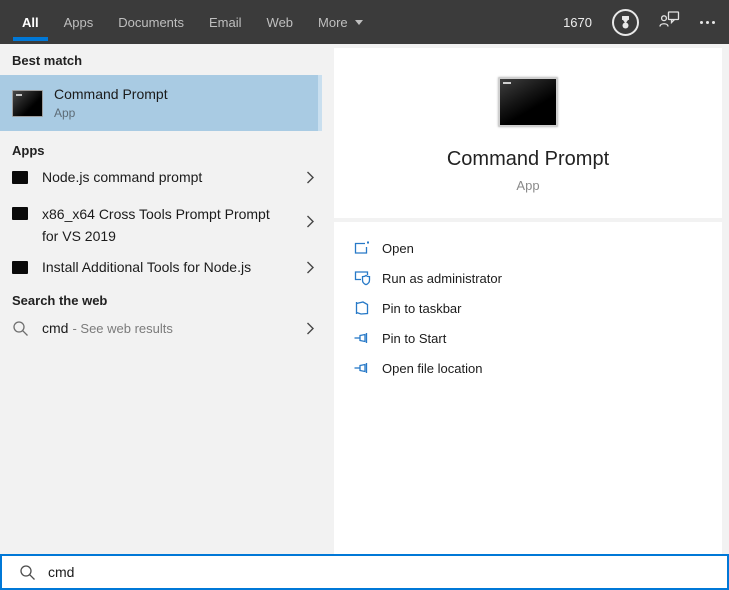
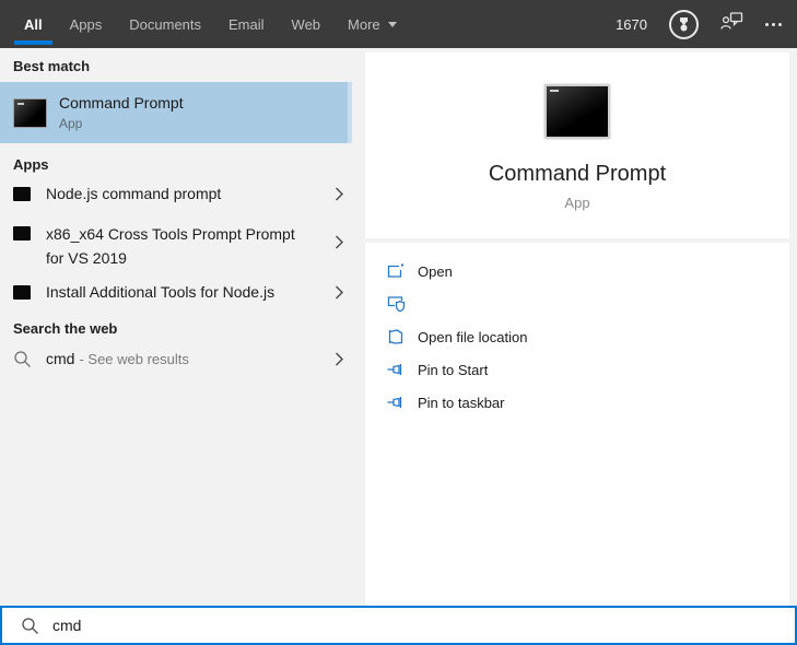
  All
  Apps
  Documents
  Email
  Web
  More
  1670
  Best match
  Command Prompt
  App
  Apps
  Node.js command prompt
  x86_x64 Cross Tools Prompt Prompt for VS 2019
  Install Additional Tools for Node.js
  Search the web
  cmd
  - See web results
  Command Prompt
  App
  Open
- Run as administrator
- Pin to taskbar
+ Open file location
  Pin to Start
- Open file location
+ Pin to taskbar
  cmd
